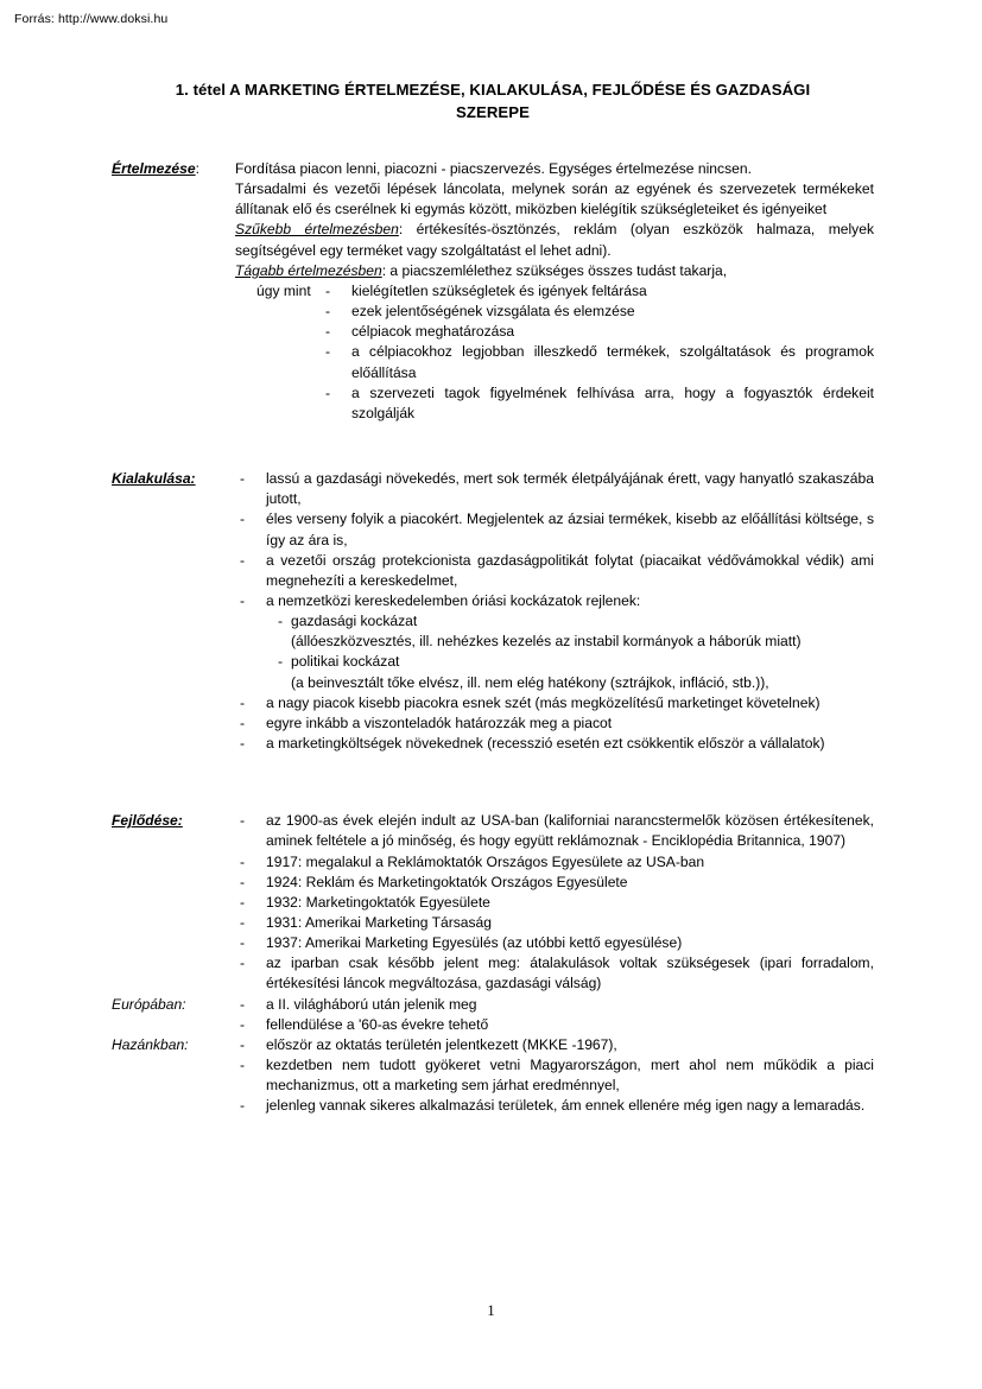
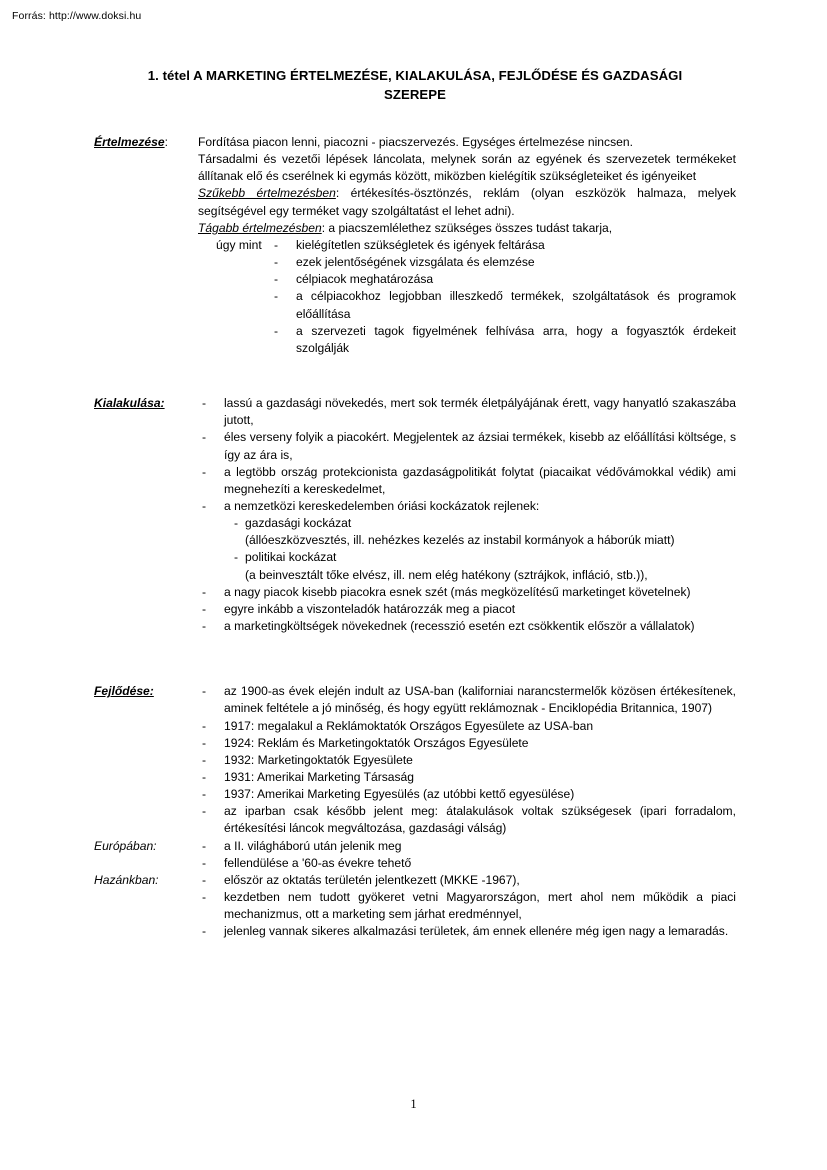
  Forrás: http://www.doksi.hu
  1. tétel A MARKETING ÉRTELMEZÉSE, KIALAKULÁSA, FEJLŐDÉSE ÉS GAZDASÁGI
  SZEREPE
  Értelmezése:
  Fordítása piacon lenni, piacozni - piacszervezés. Egységes értelmezése nincsen.
  Társadalmi és vezetői lépések láncolata, melynek során az egyének és szervezetek termékeket állítanak elő és cserélnek ki egymás között, miközben kielégítik szükségleteiket és igényeiket
  Szűkebb értelmezésben: értékesítés-ösztönzés, reklám (olyan eszközök halmaza, melyek segítségével egy terméket vagy szolgáltatást el lehet adni).
  Tágabb értelmezésben: a piacszemlélethez szükséges összes tudást takarja,
  úgy mint
  kielégítetlen szükségletek és igények feltárása
  ezek jelentőségének vizsgálata és elemzése
  célpiacok meghatározása
  a célpiacokhoz legjobban illeszkedő termékek, szolgáltatások és programok előállítása
  a szervezeti tagok figyelmének felhívása arra, hogy a fogyasztók érdekeit szolgálják
  Kialakulása:
  lassú a gazdasági növekedés, mert sok termék életpályájának érett, vagy hanyatló szakaszába jutott,
  éles verseny folyik a piacokért. Megjelentek az ázsiai termékek, kisebb az előállítási költsége, s így az ára is,
- a vezetői ország protekcionista gazdaságpolitikát folytat (piacaikat védővámokkal védik) ami megnehezíti a kereskedelmet,
+ a legtöbb ország protekcionista gazdaságpolitikát folytat (piacaikat védővámokkal védik) ami megnehezíti a kereskedelmet,
  a nemzetközi kereskedelemben óriási kockázatok rejlenek:
  gazdasági kockázat
  (állóeszközvesztés, ill. nehézkes kezelés az instabil kormányok a háborúk miatt)
  politikai kockázat
  (a beinvesztált tőke elvész, ill. nem elég hatékony (sztrájkok, infláció, stb.)),
  a nagy piacok kisebb piacokra esnek szét (más megközelítésű marketinget követelnek)
  egyre inkább a viszonteladók határozzák meg a piacot
  a marketingköltségek növekednek (recesszió esetén ezt csökkentik először a vállalatok)
  Fejlődése:
  az 1900-as évek elején indult az USA-ban (kaliforniai narancstermelők közösen értékesítenek, aminek feltétele a jó minőség, és hogy együtt reklámoznak - Enciklopédia Britannica, 1907)
  1917: megalakul a Reklámoktatók Országos Egyesülete az USA-ban
  1924: Reklám és Marketingoktatók Országos Egyesülete
  1932: Marketingoktatók Egyesülete
  1931: Amerikai Marketing Társaság
  1937: Amerikai Marketing Egyesülés (az utóbbi kettő egyesülése)
  az iparban csak később jelent meg: átalakulások voltak szükségesek (ipari forradalom, értékesítési láncok megváltozása, gazdasági válság)
  Európában:
  a II. világháború után jelenik meg
  fellendülése a '60-as évekre tehető
  Hazánkban:
  először az oktatás területén jelentkezett (MKKE -1967),
  kezdetben nem tudott gyökeret vetni Magyarországon, mert ahol nem működik a piaci mechanizmus, ott a marketing sem járhat eredménnyel,
  jelenleg vannak sikeres alkalmazási területek, ám ennek ellenére még igen nagy a lemaradás.
  1
